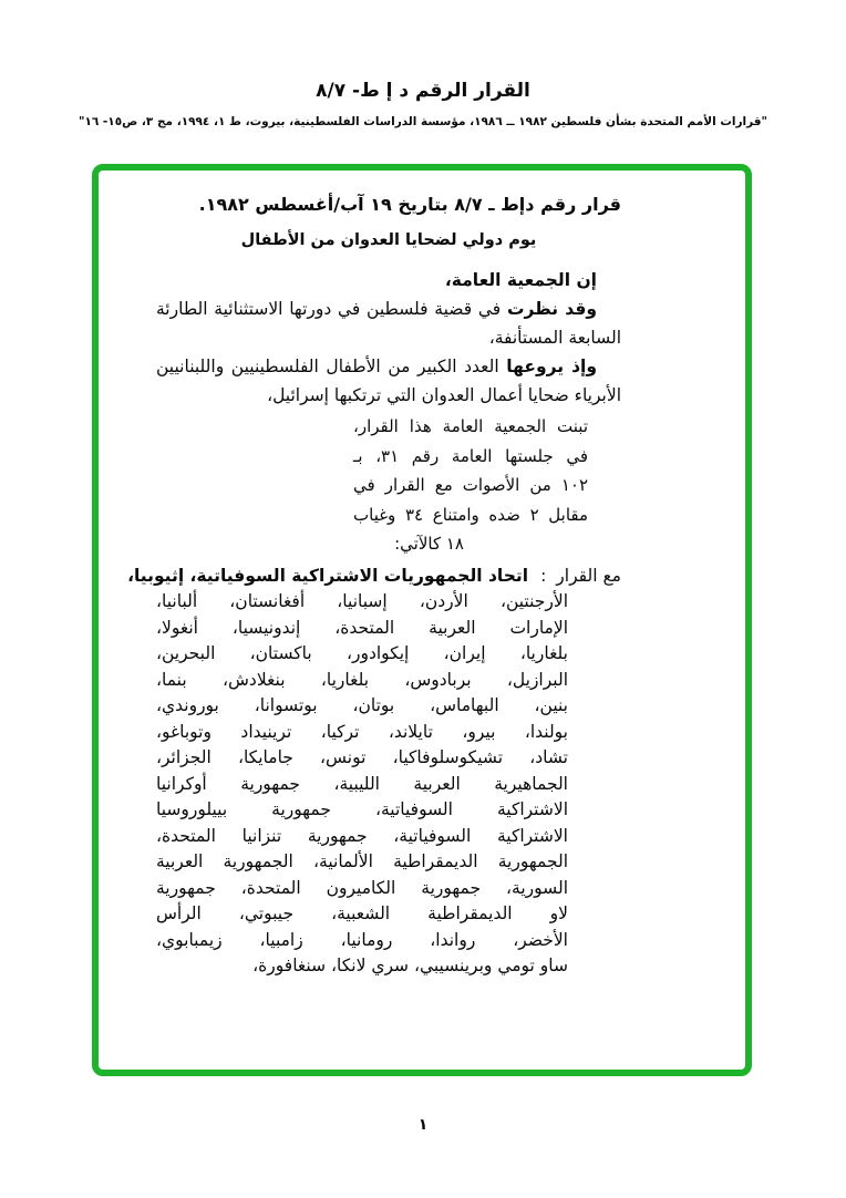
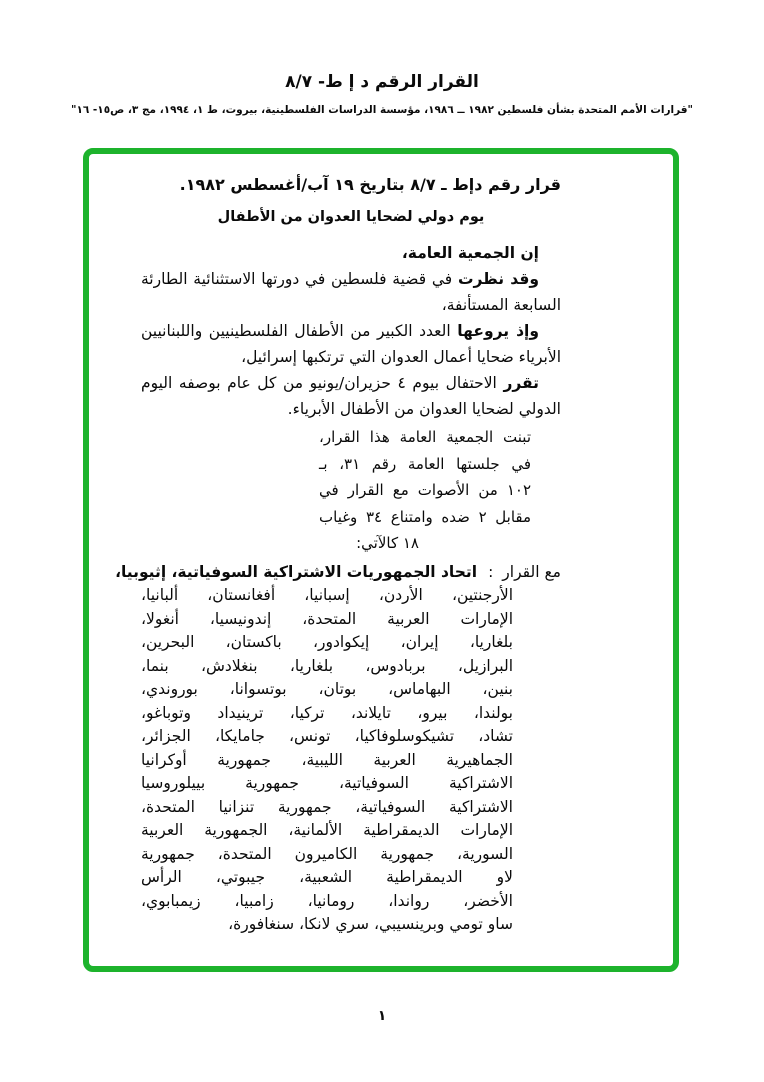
  القرار الرقم د إ ط- ٨/٧
  "قرارات الأمم المتحدة بشأن فلسطين ١٩٨٢ ــ ١٩٨٦، مؤسسة الدراسات الفلسطينية، بيروت، ط ١، ١٩٩٤، مج ٣، ص١٥- ١٦"
  قرار رقم دإط ـ ٨/٧ بتاريخ ١٩ آب/أغسطس ١٩٨٢.
  يوم دولي لضحايا العدوان من الأطفال
  إن الجمعية العامة،
  وقد نظرت في قضية فلسطين في دورتها الاستثنائية الطارئة
  السابعة المستأنفة،
  وإذ يروعها العدد الكبير من الأطفال الفلسطينيين واللبنانيين
  الأبرياء ضحايا أعمال العدوان التي ترتكبها إسرائيل،
+ تقرر الاحتفال بيوم ٤ حزيران/يونيو من كل عام بوصفه اليوم
+ الدولي لضحايا العدوان من الأطفال الأبرياء.
  تبنت الجمعية العامة هذا القرار،
  في جلستها العامة رقم ٣١، بـ
  ١٠٢ من الأصوات مع القرار في
  مقابل ٢ ضده وامتناع ٣٤ وغياب
  ١٨ كالآتي:
  مع القرار
  :
  اتحاد الجمهوريات الاشتراكية السوفياتية، إثيوبيا،
  الأرجنتين، الأردن، إسبانيا، أفغانستان، ألبانيا،
  الإمارات العربية المتحدة، إندونيسيا، أنغولا،
  بلغاريا، إيران، إيكوادور، باكستان، البحرين،
  البرازيل، بربادوس، بلغاريا، بنغلادش، بنما،
  بنين، البهاماس، بوتان، بوتسوانا، بوروندي،
  بولندا، بيرو، تايلاند، تركيا، ترينيداد وتوباغو،
  تشاد، تشيكوسلوفاكيا، تونس، جامايكا، الجزائر،
  الجماهيرية العربية الليبية، جمهورية أوكرانيا
  الاشتراكية السوفياتية، جمهورية بييلوروسيا
  الاشتراكية السوفياتية، جمهورية تنزانيا المتحدة،
- الجمهورية الديمقراطية الألمانية، الجمهورية العربية
+ الإمارات الديمقراطية الألمانية، الجمهورية العربية
  السورية، جمهورية الكاميرون المتحدة، جمهورية
  لاو الديمقراطية الشعبية، جيبوتي، الرأس
  الأخضر، رواندا، رومانيا، زامبيا، زيمبابوي،
  ساو تومي وبرينسيبي، سري لانكا، سنغافورة،
  ١
